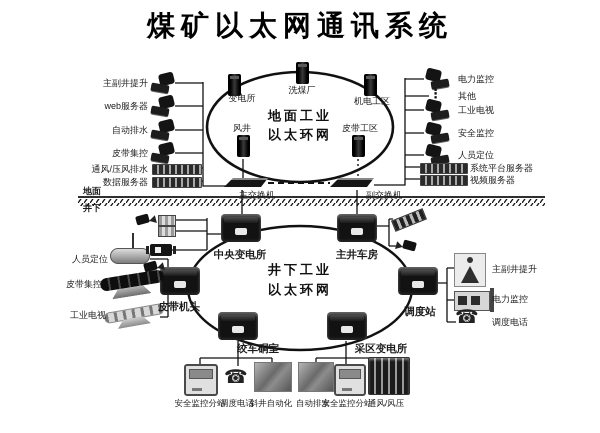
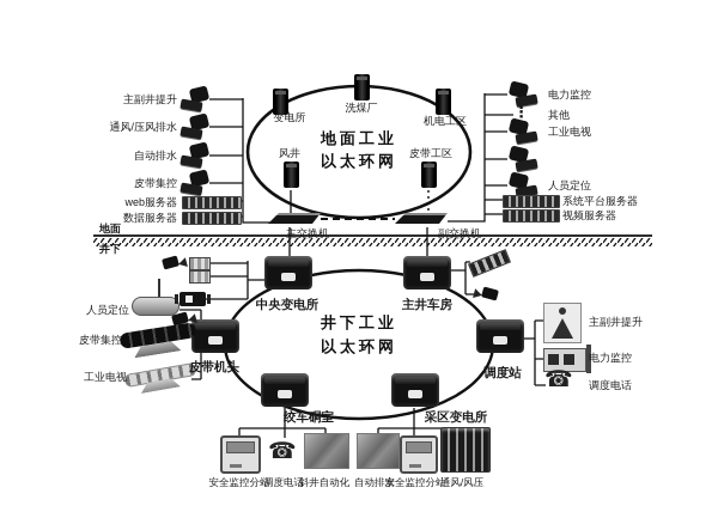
- 煤矿以太网通讯系统
  主副井提升
- web服务器
+ 通风/压风排水
  自动排水
  皮带集控
- 通风/压风排水
+ web服务器
  数据服务器
  电力监控
  ⋮
  其他
  工业电视
- 安全监控
  人员定位
  系统平台服务器
  视频服务器
  变电所
  洗煤厂
  机电工区
  风井
  皮带工区
  地面工业
  以太环网
  主交换机
  副交换机
  地面
  井下
  井下工业
  以太环网
  中央变电所
  主井车房
  皮带机头
  调度站
  绞车硐室
  采区变电所
  人员定位
  皮带集控
  工业电视
  主副井提升
  电力监控
  ☎
  调度电话
  安全监控分站
  ☎
  调度电话
  斜井自动化
  自动排水
  安全监控分站
  通风/风压
